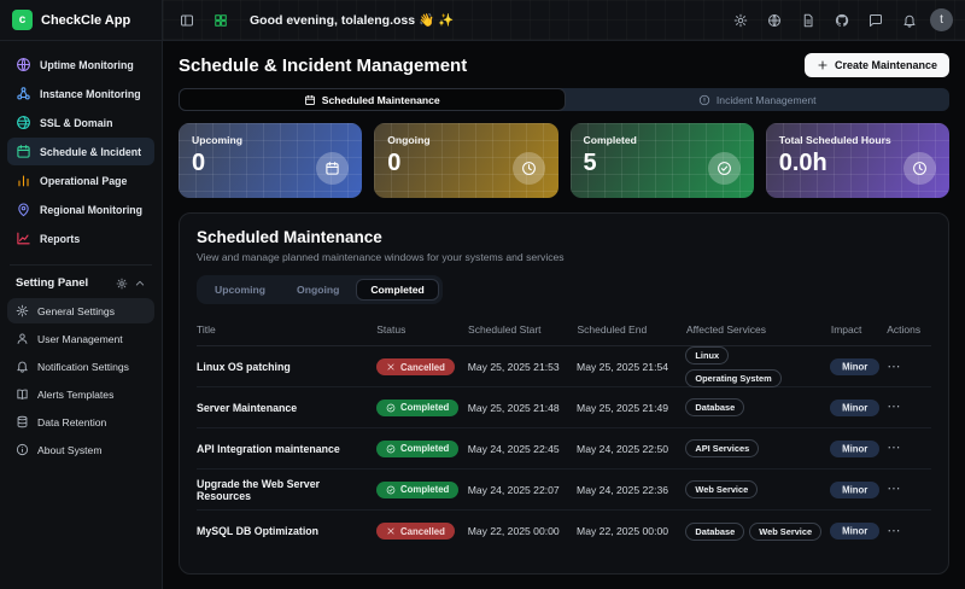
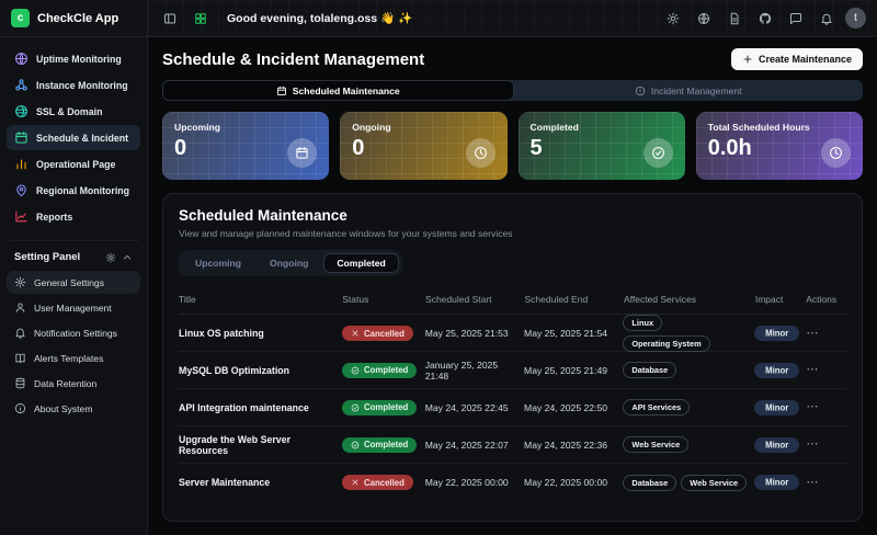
  c
  CheckCle App
  Good evening, tolaleng.oss 👋 ✨
  t
  Uptime Monitoring
  Instance Monitoring
  SSL & Domain
  Schedule & Incident
  Operational Page
  Regional Monitoring
  Reports
  Setting Panel
  General Settings
  User Management
  Notification Settings
  Alerts Templates
  Data Retention
  About System
  Schedule & Incident Management
  Create Maintenance
  Scheduled Maintenance
  Incident Management
  Upcoming
  0
  Ongoing
  0
  Completed
  5
  Total Scheduled Hours
  0.0h
  Scheduled Maintenance
  View and manage planned maintenance windows for your systems and services
  Upcoming
  Ongoing
  Completed
  Title
  Status
  Scheduled Start
  Scheduled End
  Affected Services
  Impact
  Actions
  Linux OS patching
  Cancelled
  May 25, 2025 21:53
  May 25, 2025 21:54
  Linux
  Operating System
  Minor
  ⋯
- Server Maintenance
+ MySQL DB Optimization
  Completed
- May 25, 2025 21:48
+ January 25, 2025 21:48
  May 25, 2025 21:49
  Database
  Minor
  ⋯
  API Integration maintenance
  Completed
  May 24, 2025 22:45
  May 24, 2025 22:50
  API Services
  Minor
  ⋯
  Upgrade the Web Server Resources
  Completed
  May 24, 2025 22:07
  May 24, 2025 22:36
  Web Service
  Minor
  ⋯
- MySQL DB Optimization
+ Server Maintenance
  Cancelled
  May 22, 2025 00:00
  May 22, 2025 00:00
  Database
  Web Service
  Minor
  ⋯
